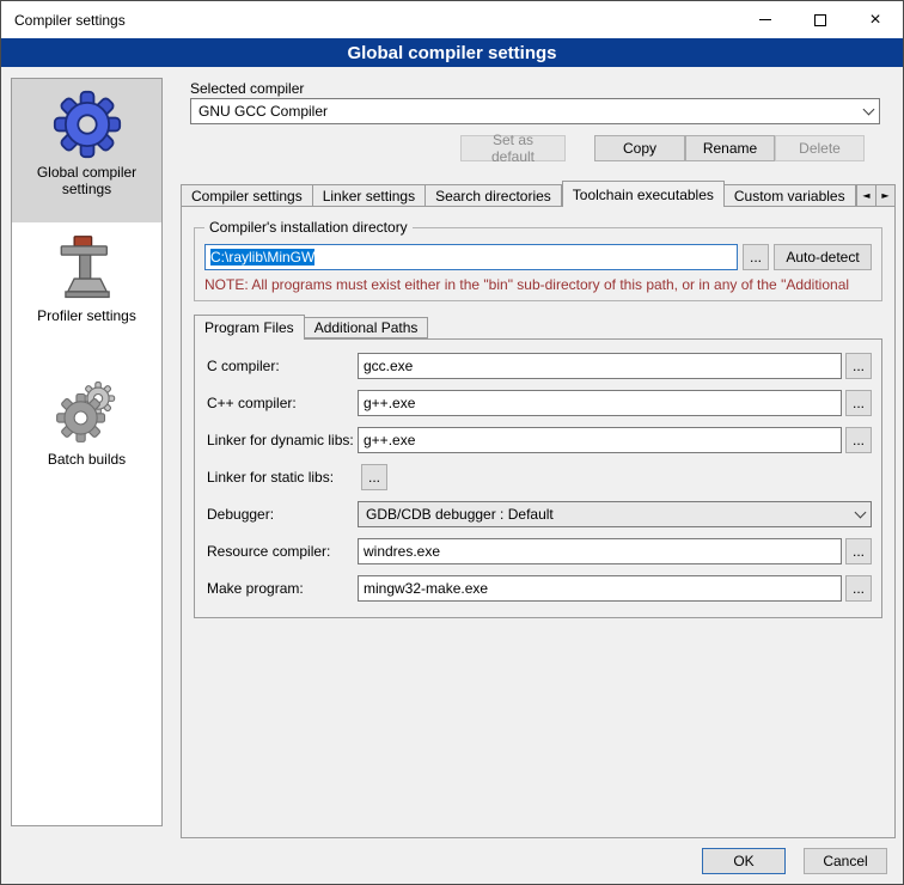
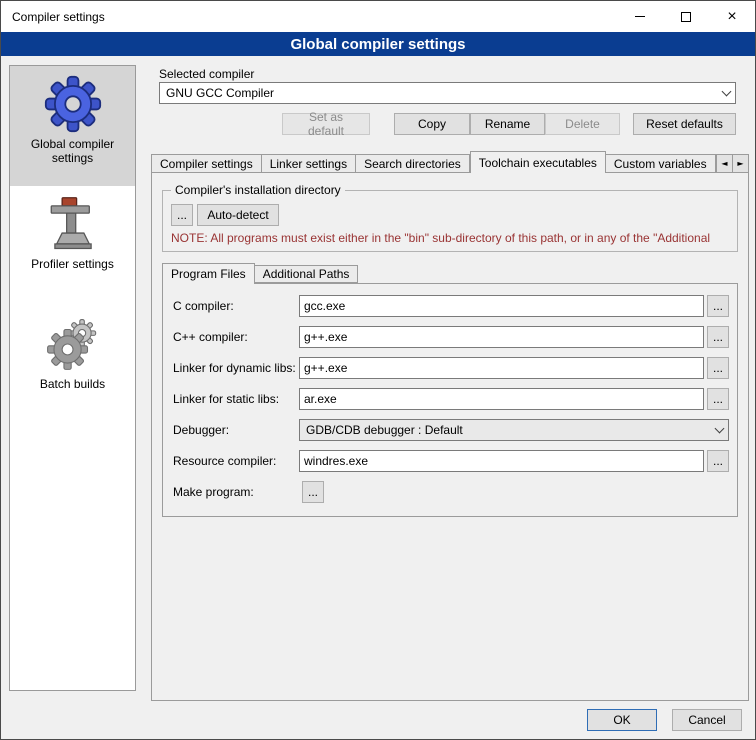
  Compiler settings
  ×
  Global compiler settings
  Global compiler settings
  Profiler settings
  Batch builds
  Selected compiler
  GNU GCC Compiler
  Set as default
  Copy
  Rename
  Delete
+ Reset defaults
  Compiler settings
  Linker settings
  Search directories
  Toolchain executables
  Custom variables
  ◄
  ►
  Compiler's installation directory
- C:\raylib\MinGW
  ...
  Auto-detect
  NOTE: All programs must exist either in the "bin" sub-directory of this path, or in any of the "Additional
  Program Files
  Additional Paths
  C compiler:
  gcc.exe
  ...
  C++ compiler:
  g++.exe
  ...
  Linker for dynamic libs:
  g++.exe
  ...
  Linker for static libs:
+ ar.exe
  ...
  Debugger:
  GDB/CDB debugger : Default
  Resource compiler:
  windres.exe
  ...
  Make program:
- mingw32-make.exe
  ...
  OK
  Cancel
